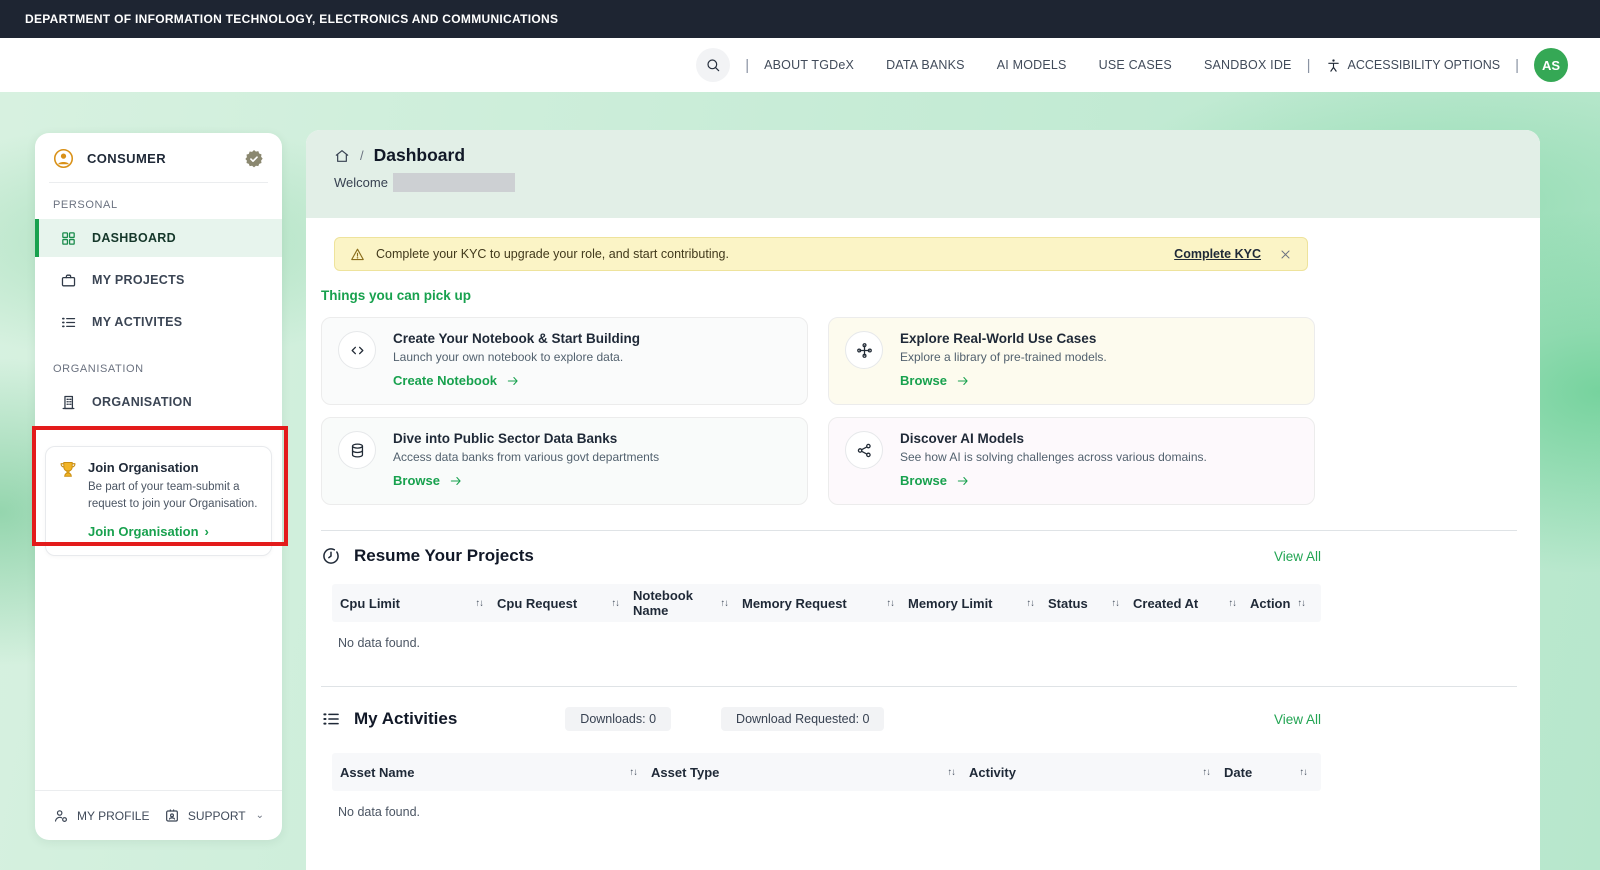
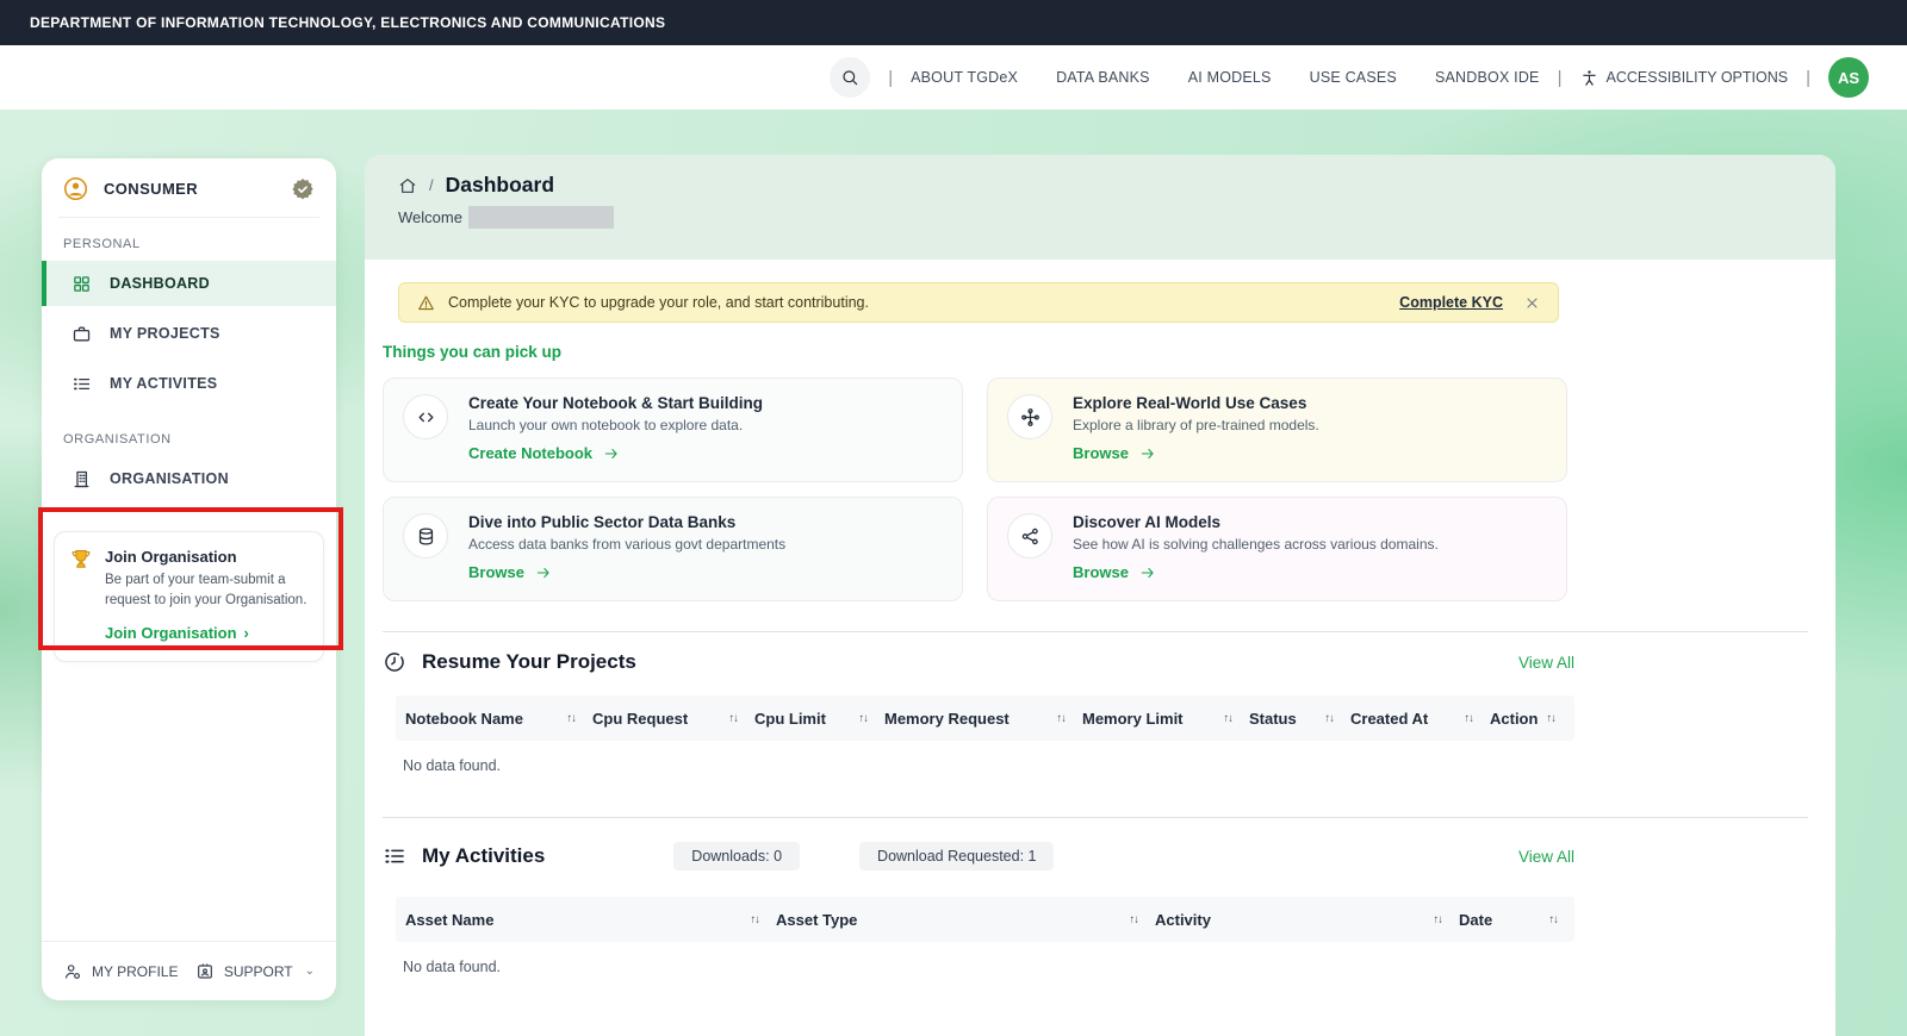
  DEPARTMENT OF INFORMATION TECHNOLOGY, ELECTRONICS AND COMMUNICATIONS
  |
  ABOUT TGDeX
  DATA BANKS
  AI MODELS
  USE CASES
  SANDBOX IDE
  |
  ACCESSIBILITY OPTIONS
  |
  AS
  CONSUMER
  PERSONAL
  DASHBOARD
  MY PROJECTS
  MY ACTIVITES
  ORGANISATION
  ORGANISATION
  Join Organisation
  Be part of your team-submit a request to join your Organisation.
  Join Organisation ›
  MY PROFILE
  SUPPORT
  ⌄
  /
  Dashboard
  Welcome
  Complete your KYC to upgrade your role, and start contributing.
  Complete KYC
  Things you can pick up
  Create Your Notebook & Start Building
  Launch your own notebook to explore data.
  Create Notebook
  Explore Real-World Use Cases
  Explore a library of pre-trained models.
  Browse
  Dive into Public Sector Data Banks
  Access data banks from various govt departments
  Browse
  Discover AI Models
  See how AI is solving challenges across various domains.
  Browse
  Resume Your Projects
  View All
- Cpu Limit
+ Notebook Name
  ↑↓
  Cpu Request
  ↑↓
- Notebook Name
+ Cpu Limit
  ↑↓
  Memory Request
  ↑↓
  Memory Limit
  ↑↓
  Status
  ↑↓
  Created At
  ↑↓
  Action
  ↑↓
  No data found.
  My Activities
  Downloads: 0
- Download Requested: 0
+ Download Requested: 1
  View All
  Asset Name
  ↑↓
  Asset Type
  ↑↓
  Activity
  ↑↓
  Date
  ↑↓
  No data found.
